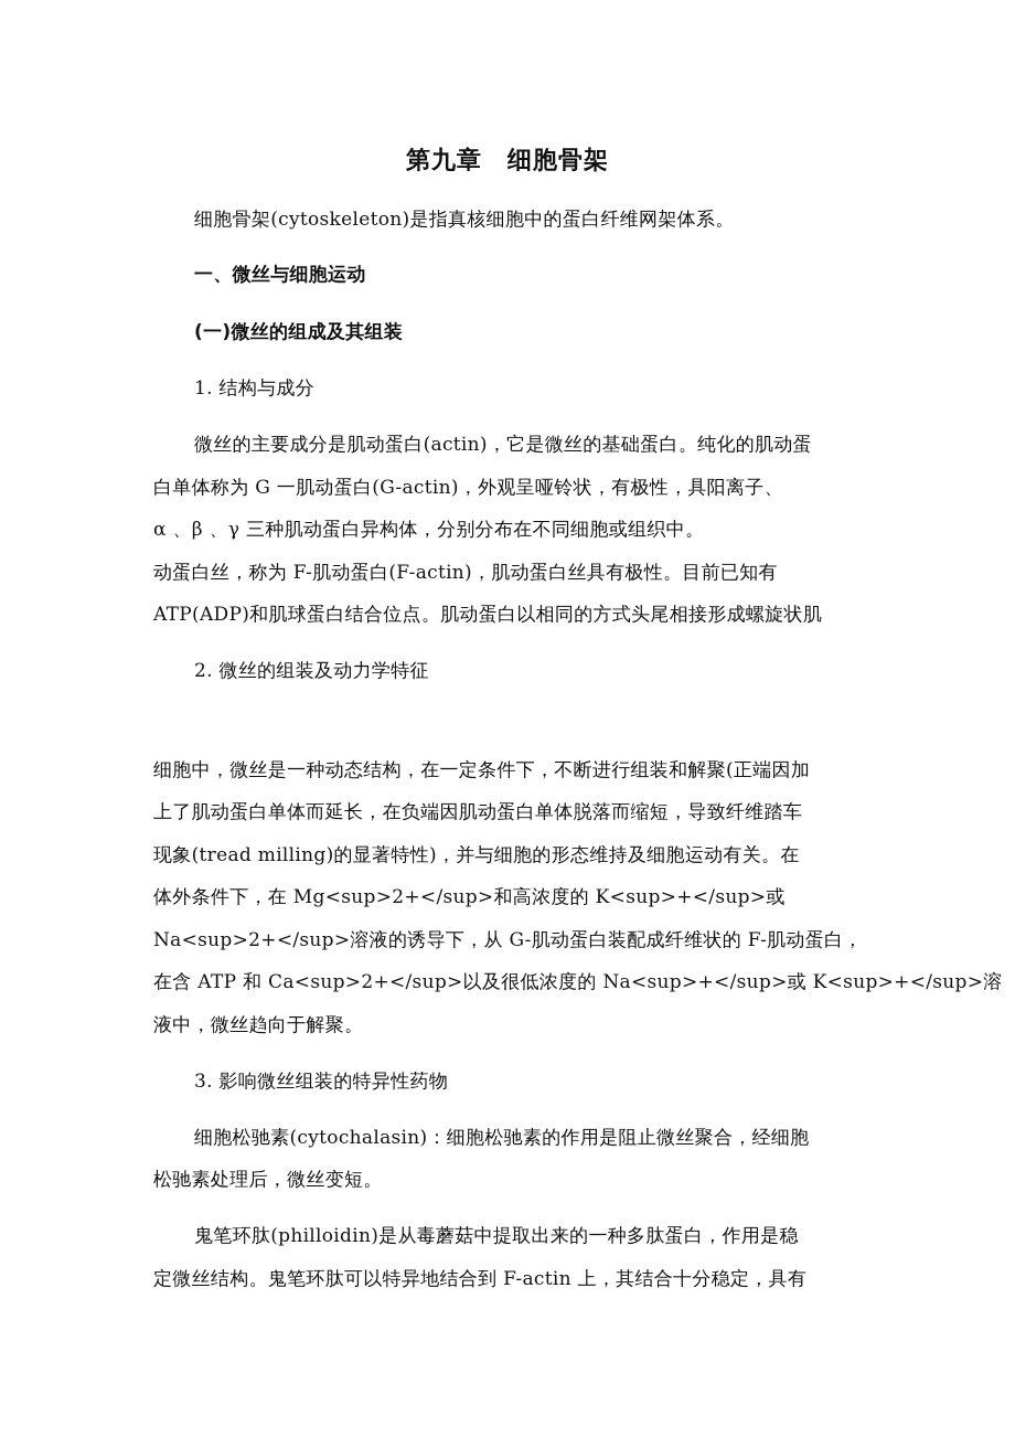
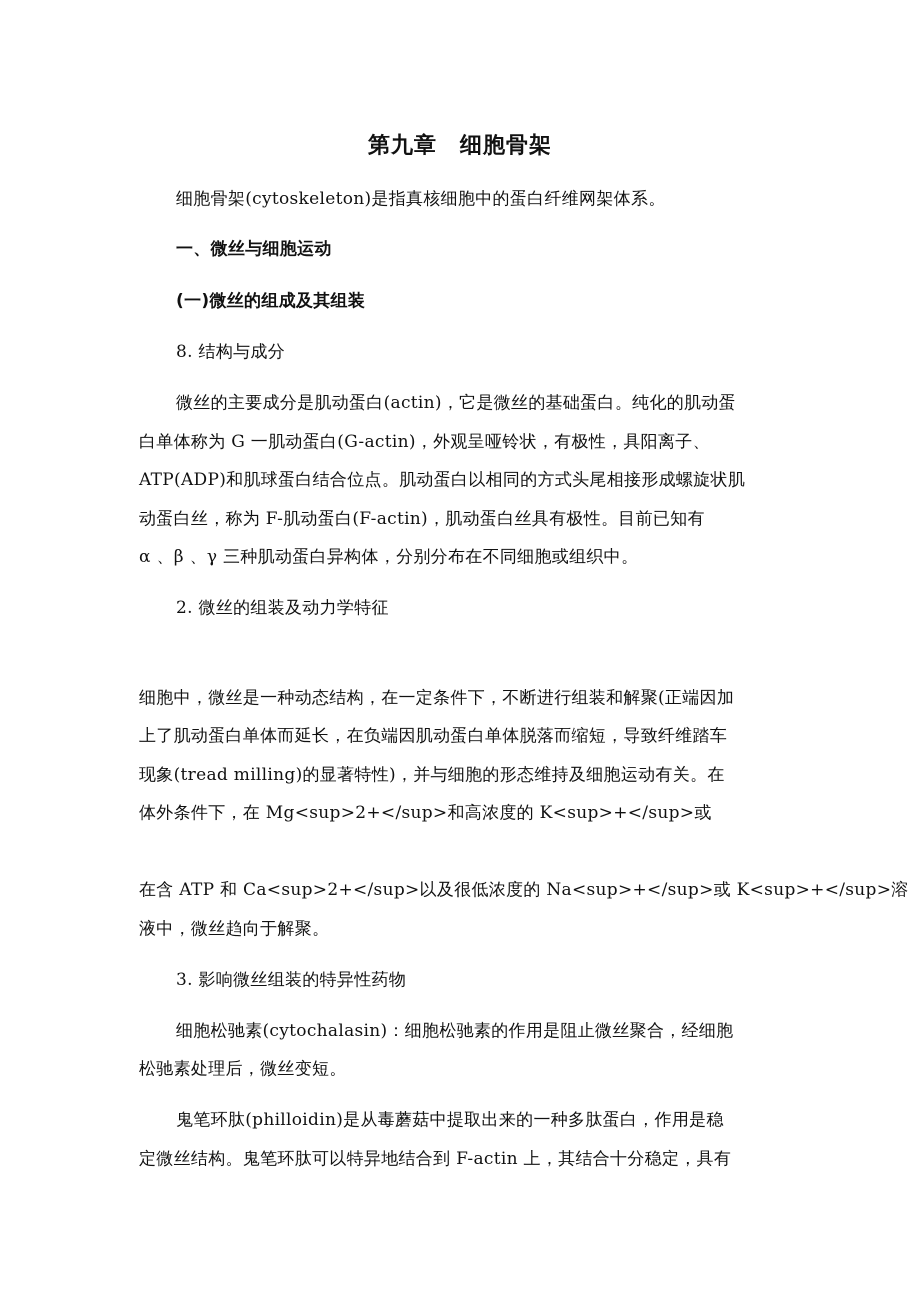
  第九章 细胞骨架
  细胞骨架(cytoskeleton)是指真核细胞中的蛋白纤维网架体系。
  一、微丝与细胞运动
  (一)微丝的组成及其组装
- 1. 结构与成分
+ 8. 结构与成分
  微丝的主要成分是肌动蛋白(actin)，它是微丝的基础蛋白。纯化的肌动蛋
  白单体称为 G 一肌动蛋白(G-actin)，外观呈哑铃状，有极性，具阳离子、
- α 、β 、γ 三种肌动蛋白异构体，分别分布在不同细胞或组织中。
+ ATP(ADP)和肌球蛋白结合位点。肌动蛋白以相同的方式头尾相接形成螺旋状肌
  动蛋白丝，称为 F-肌动蛋白(F-actin)，肌动蛋白丝具有极性。目前已知有
- ATP(ADP)和肌球蛋白结合位点。肌动蛋白以相同的方式头尾相接形成螺旋状肌
+ α 、β 、γ 三种肌动蛋白异构体，分别分布在不同细胞或组织中。
  2. 微丝的组装及动力学特征
  细胞中，微丝是一种动态结构，在一定条件下，不断进行组装和解聚(正端因加
  上了肌动蛋白单体而延长，在负端因肌动蛋白单体脱落而缩短，导致纤维踏车
  现象(tread milling)的显著特性)，并与细胞的形态维持及细胞运动有关。在
  体外条件下，在 Mg<sup>2+</sup>和高浓度的 K<sup>+</sup>或
- Na<sup>2+</sup>溶液的诱导下，从 G-肌动蛋白装配成纤维状的 F-肌动蛋白，
  在含 ATP 和 Ca<sup>2+</sup>以及很低浓度的 Na<sup>+</sup>或 K<sup>+</sup>溶
  液中，微丝趋向于解聚。
  3. 影响微丝组装的特异性药物
  细胞松驰素(cytochalasin)：细胞松驰素的作用是阻止微丝聚合，经细胞
  松驰素处理后，微丝变短。
  鬼笔环肽(philloidin)是从毒蘑菇中提取出来的一种多肽蛋白，作用是稳
  定微丝结构。鬼笔环肽可以特异地结合到 F-actin 上，其结合十分稳定，具有
